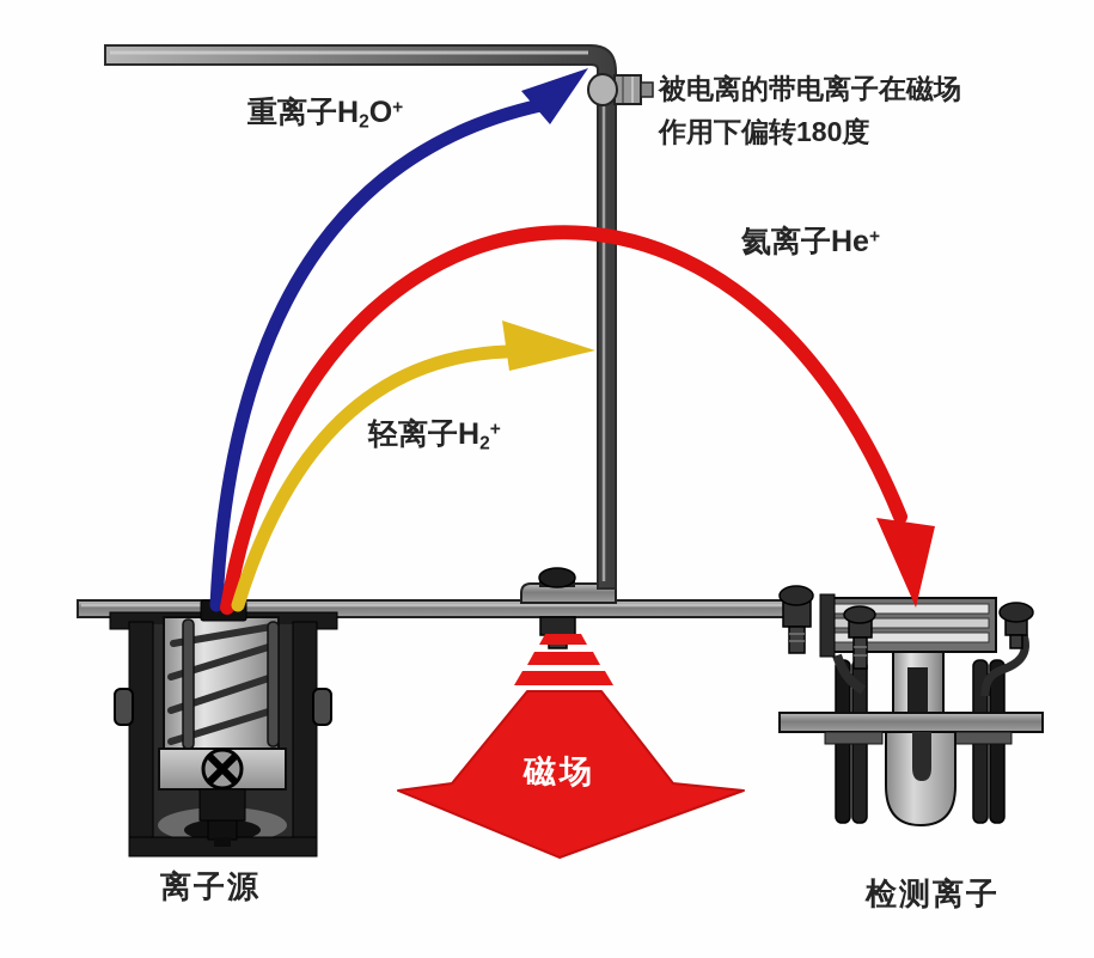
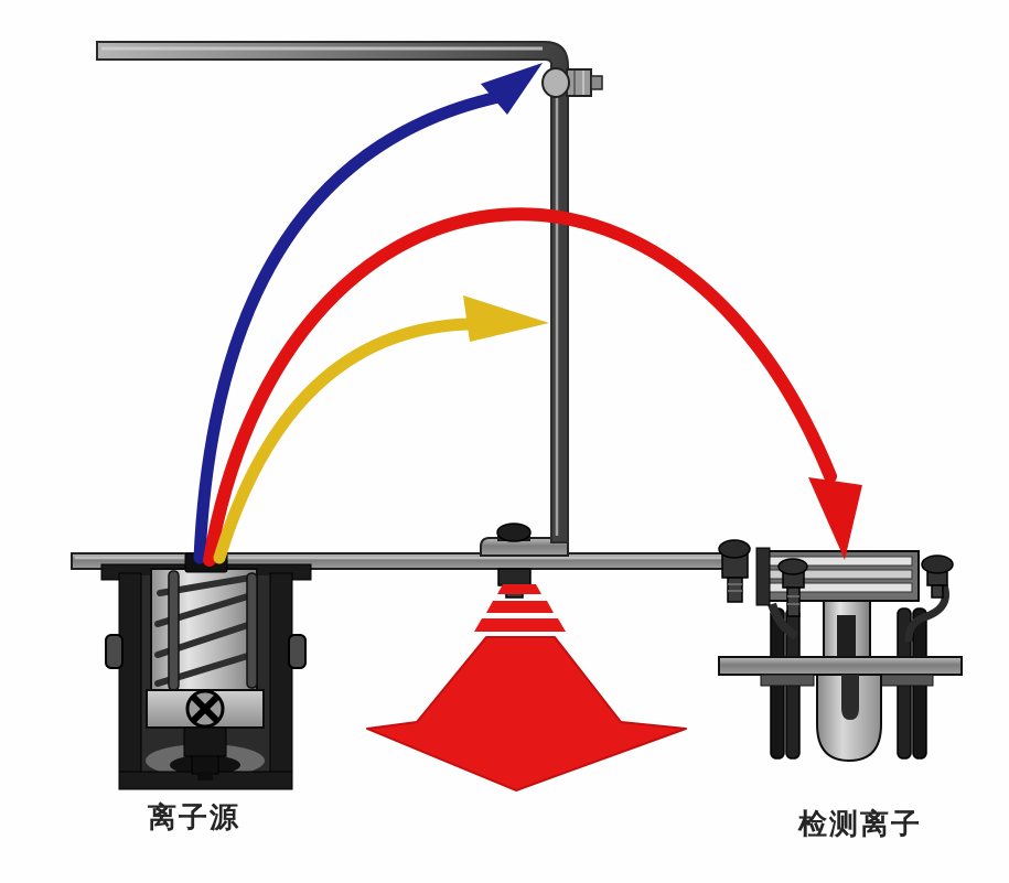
- 重离子H2O+
- 被电离的带电离子在磁场
- 作用下偏转180度
- 氦离子He+
- 轻离子H2+
- 磁场
  离子源
  检测离子
